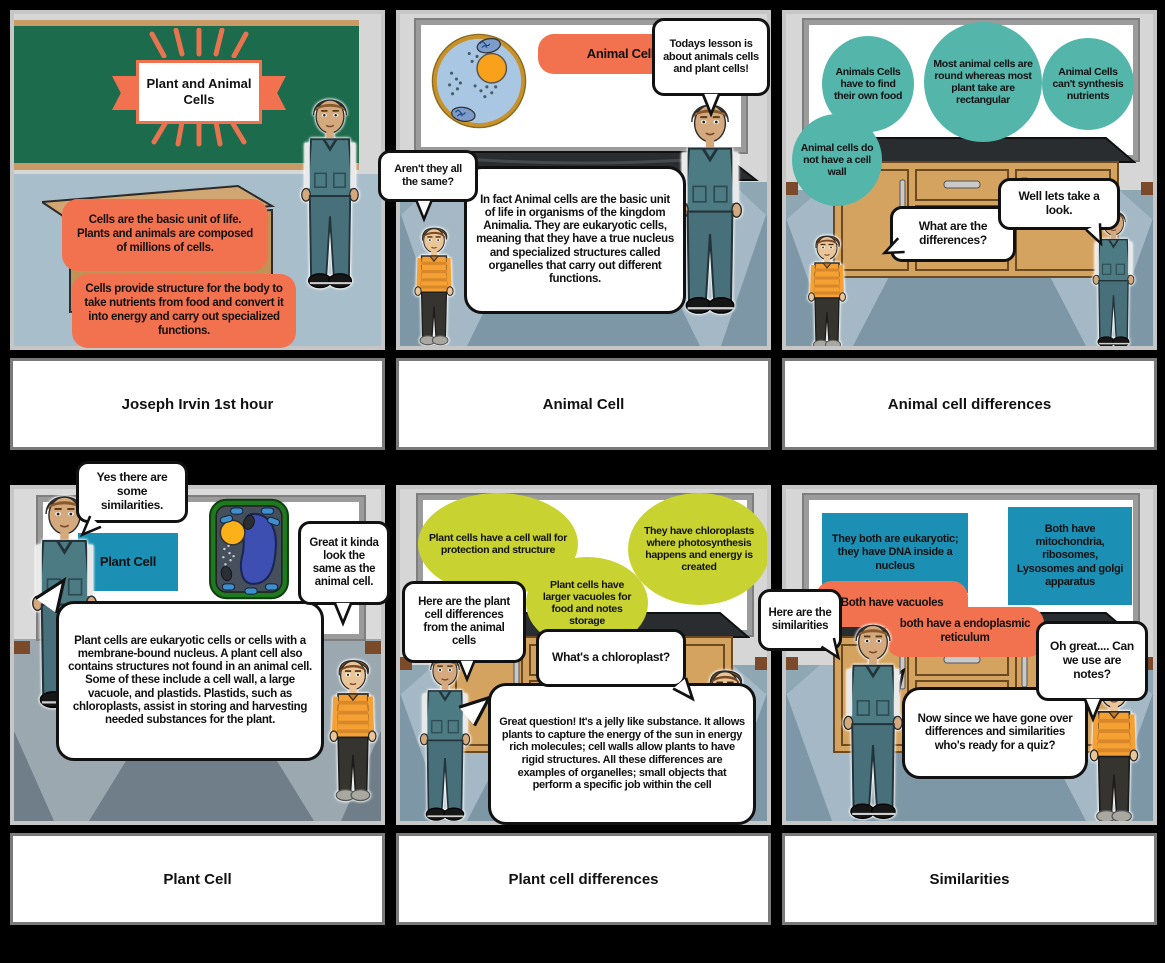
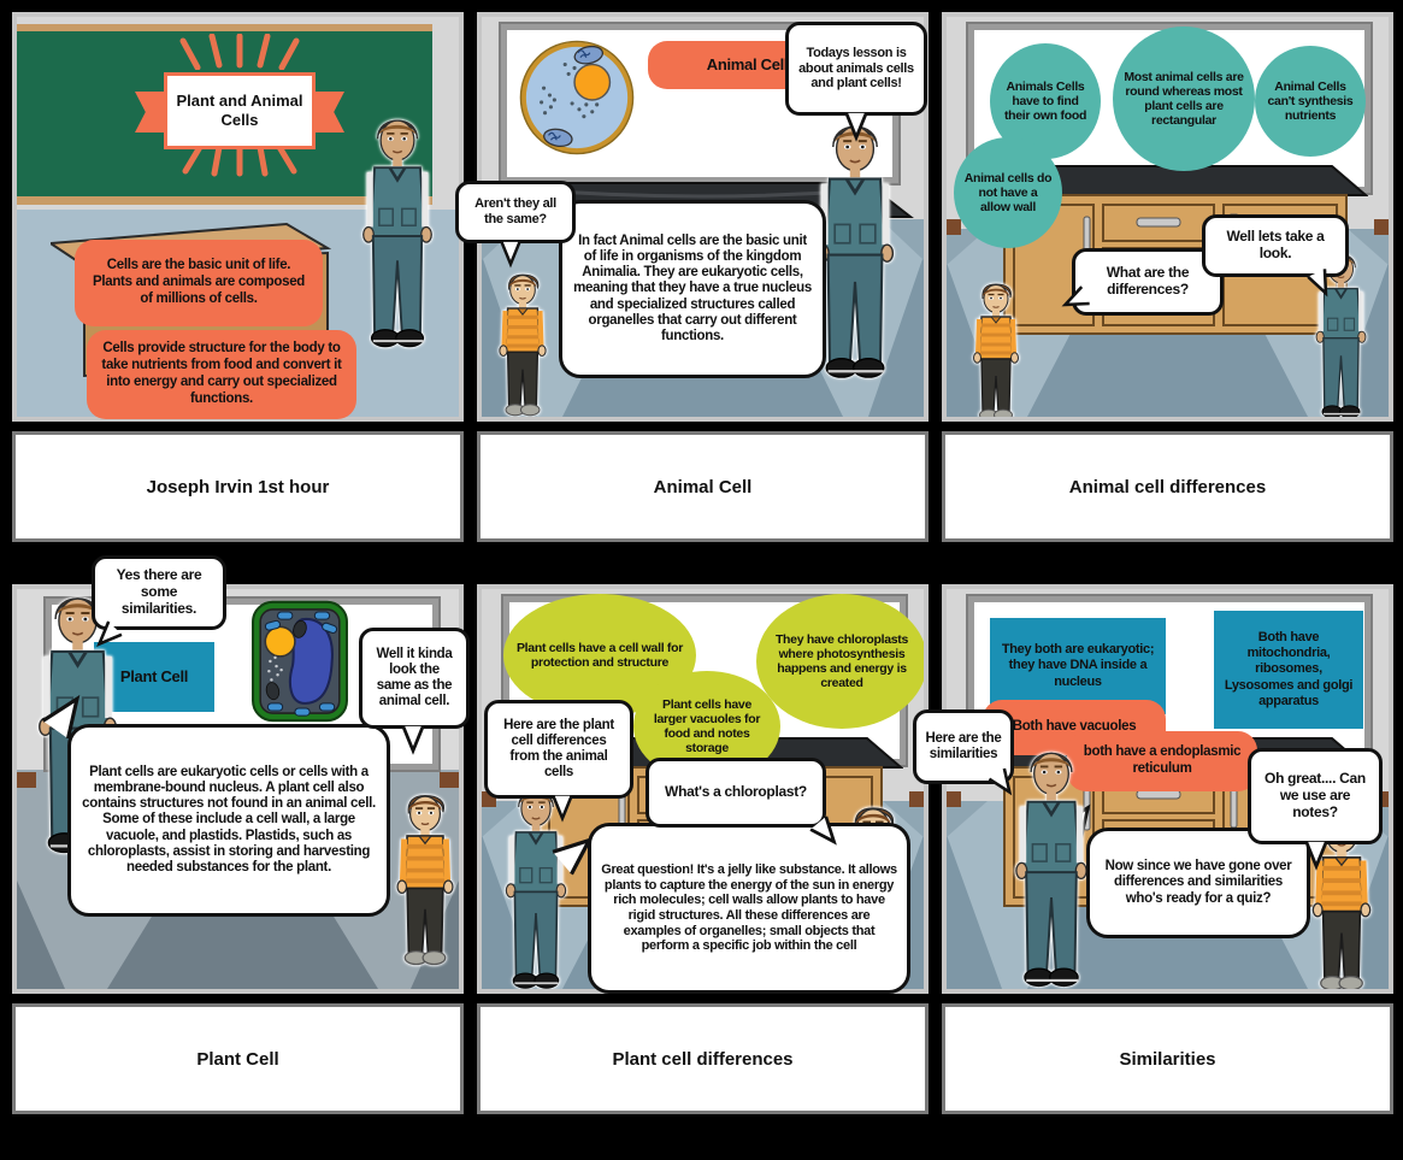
  Plant and Animal Cells
  Cells are the basic unit of life. Plants and animals are composed of millions of cells.
  Cells provide structure for the body to take nutrients from food and convert it into energy and carry out specialized functions.
  Animal Cel
  Todays lesson is about animals cells and plant cells!
  Aren't they all the same?
  In fact Animal cells are the basic unit of life in organisms of the kingdom Animalia. They are eukaryotic cells, meaning that they have a true nucleus and specialized structures called organelles that carry out different functions.
  Animals Cells have to find their own food
- Most animal cells are round whereas most plant take are rectangular
+ Most animal cells are round whereas most plant cells are rectangular
  Animal Cells can't synthesis nutrients
- Animal cells do not have a cell wall
+ Animal cells do not have a allow wall
  What are the differences?
  Well lets take a look.
  Joseph Irvin 1st hour
  Animal Cell
  Animal cell differences
  Plant Cell
  Yes there are some similarities.
- Great it kinda look the same as the animal cell.
+ Well it kinda look the same as the animal cell.
  Plant cells are eukaryotic cells or cells with a membrane-bound nucleus. A plant cell also contains structures not found in an animal cell. Some of these include a cell wall, a large vacuole, and plastids. Plastids, such as chloroplasts, assist in storing and harvesting needed substances for the plant.
  Plant cells have a cell wall for protection and structure
  They have chloroplasts where photosynthesis happens and energy is created
  Plant cells have larger vacuoles for food and notes storage
  Here are the plant cell differences from the animal cells
  What's a chloroplast?
  Great question! It's a jelly like substance. It allows plants to capture the energy of the sun in energy rich molecules; cell walls allow plants to have rigid structures. All these differences are examples of organelles; small objects that perform a specific job within the cell
  They both are eukaryotic; they have DNA inside a nucleus
  Both have mitochondria, ribosomes, Lysosomes and golgi apparatus
  Both have vacuoles
  both have a endoplasmic reticulum
  Here are the similarities
  Oh great.... Can we use are notes?
  Now since we have gone over differences and similarities who's ready for a quiz?
  Plant Cell
  Plant cell differences
  Similarities
